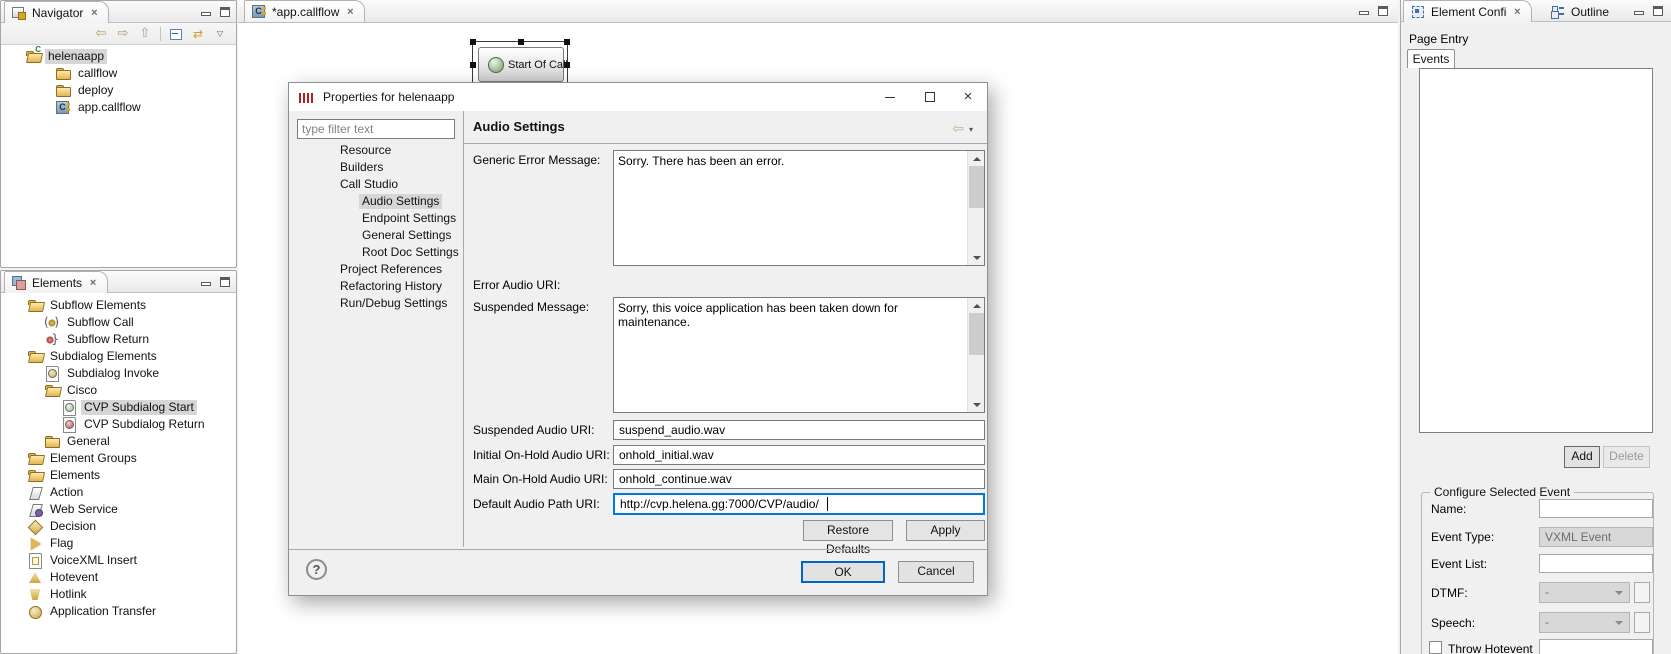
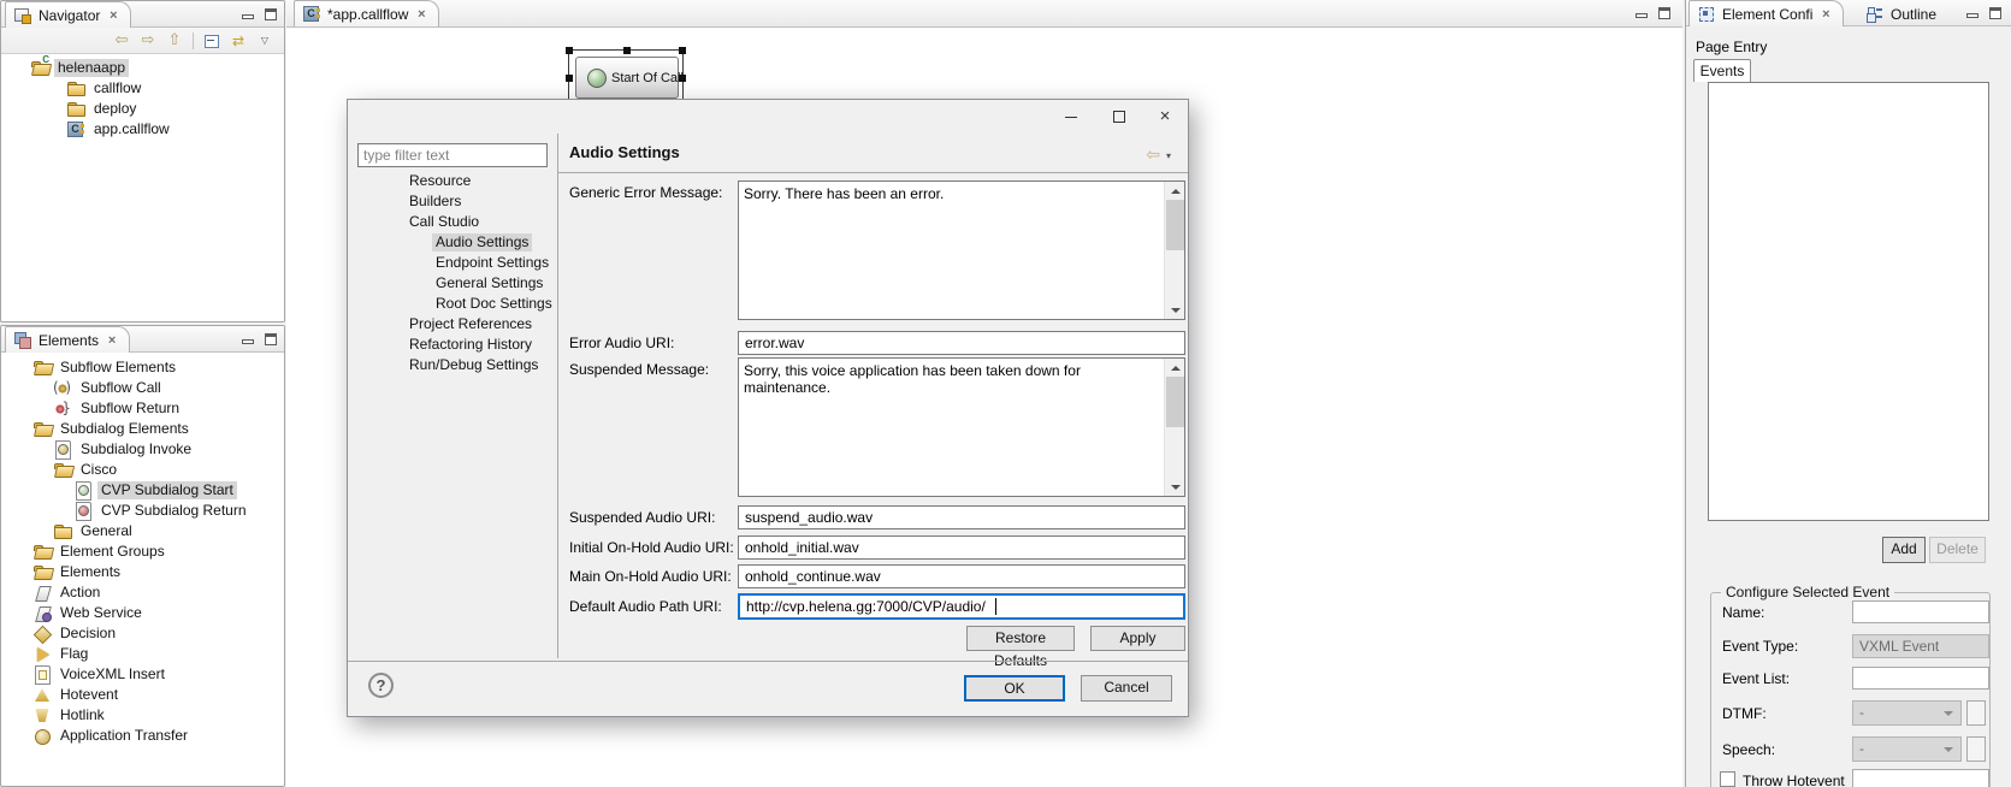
  Navigator
  ⇦
  ⇨
  ⇧
  ⇄
  ▽
  C
  helenaapp
  callflow
  deploy
  app.callflow
  Elements
  Subflow Elements
  Subflow Call
  Subflow Return
  Subdialog Elements
  Subdialog Invoke
  Cisco
  CVP Subdialog Start
  CVP Subdialog Return
  General
  Element Groups
  Elements
  Action
  Web Service
  Decision
  Flag
  VoiceXML Insert
  Hotevent
  Hotlink
  Application Transfer
  *app.callflow
  Start Of Call
  Element Confi
  Outline
  Page Entry
  Events
  Add
  Delete
  Configure Selected Event
  Name:
  Event Type:
  VXML Event
  Event List:
  DTMF:
  -
  Speech:
  -
  Throw Hotevent
- Properties for helenaapp
  type filter text
  Resource
  Builders
  Call Studio
  Audio Settings
  Endpoint Settings
  General Settings
  Root Doc Settings
  Project References
  Refactoring History
  Run/Debug Settings
  Audio Settings
  ⇦
  ▾
  Generic Error Message:
  Sorry. There has been an error.
  Error Audio URI:
+ error.wav
  Suspended Message:
  Suspended Audio URI:
  suspend_audio.wav
  Initial On-Hold Audio URI:
  onhold_initial.wav
  Main On-Hold Audio URI:
  onhold_continue.wav
  Default Audio Path URI:
  http://cvp.helena.gg:7000/CVP/audio/
  Apply
  OK
  Cancel
